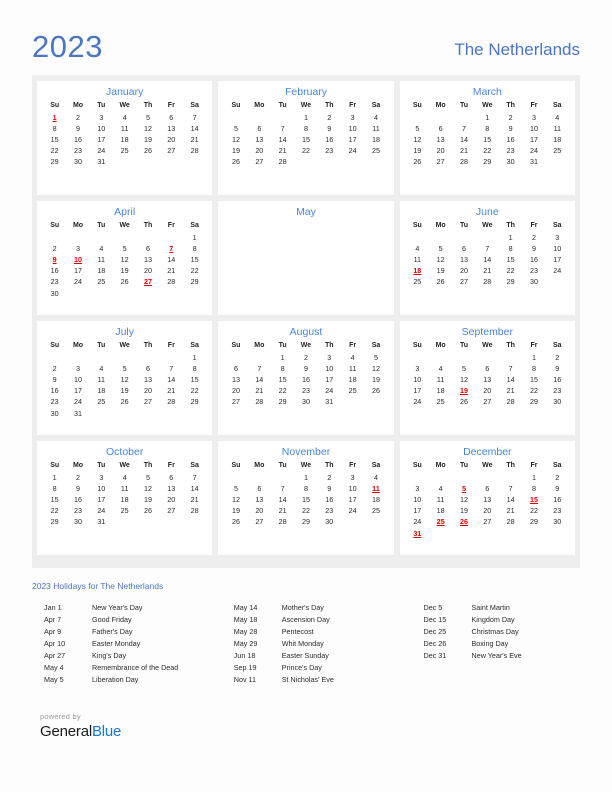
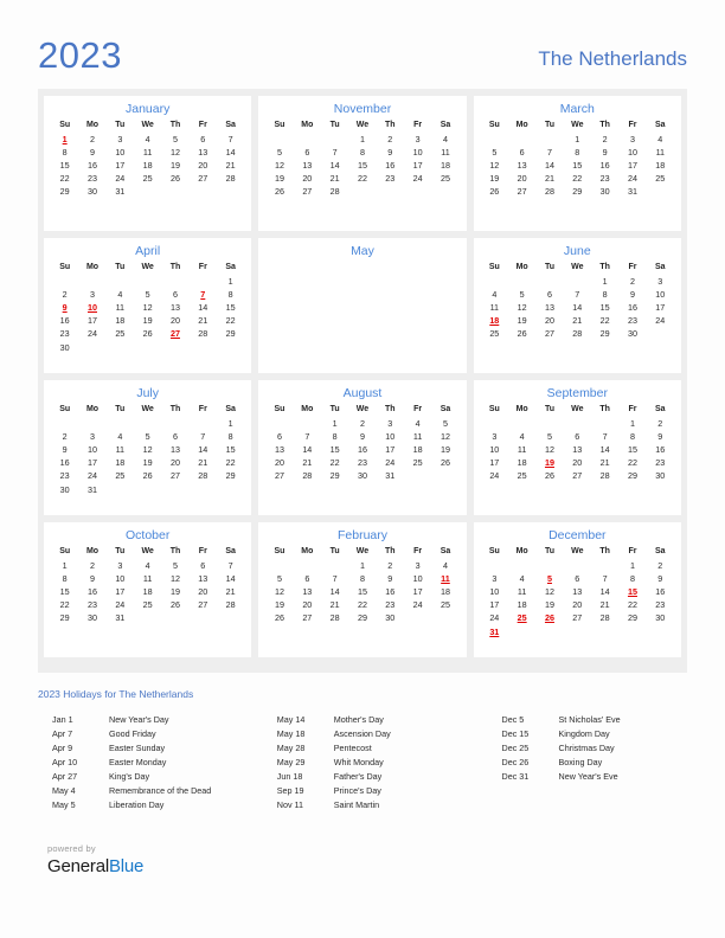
  2023
  The Netherlands
  January
  1	2	3	4	5	6	7
  8	9	10	11	12	13	14
  15	16	17	18	19	20	21
  22	23	24	25	26	27	28
  29	30	31
- February
+ November
  			1	2	3	4
  5	6	7	8	9	10	11
  12	13	14	15	16	17	18
  19	20	21	22	23	24	25
  26	27	28
  March
  			1	2	3	4
  5	6	7	8	9	10	11
  12	13	14	15	16	17	18
  19	20	21	22	23	24	25
  26	27	28	29	30	31
  April
  						1
  2	3	4	5	6	7	8
  9	10	11	12	13	14	15
  16	17	18	19	20	21	22
  23	24	25	26	27	28	29
  30
  May
  June
  				1	2	3
  4	5	6	7	8	9	10
  11	12	13	14	15	16	17
  18	19	20	21	22	23	24
  25	26	27	28	29	30
  July
  						1
  2	3	4	5	6	7	8
  9	10	11	12	13	14	15
  16	17	18	19	20	21	22
  23	24	25	26	27	28	29
  30	31
  August
  		1	2	3	4	5
  6	7	8	9	10	11	12
  13	14	15	16	17	18	19
  20	21	22	23	24	25	26
  27	28	29	30	31
  September
  					1	2
  3	4	5	6	7	8	9
  10	11	12	13	14	15	16
  17	18	19	20	21	22	23
  24	25	26	27	28	29	30
  October
  1	2	3	4	5	6	7
  8	9	10	11	12	13	14
  15	16	17	18	19	20	21
  22	23	24	25	26	27	28
  29	30	31
- November
+ February
  			1	2	3	4
  5	6	7	8	9	10	11
  12	13	14	15	16	17	18
  19	20	21	22	23	24	25
  26	27	28	29	30
  December
  					1	2
  3	4	5	6	7	8	9
  10	11	12	13	14	15	16
  17	18	19	20	21	22	23
  24	25	26	27	28	29	30
  31
  2023 Holidays for The Netherlands
  Jan 1
  New Year's Day
  Apr 7
  Good Friday
  Apr 9
- Father's Day
+ Easter Sunday
  Apr 10
  Easter Monday
  Apr 27
  King's Day
  May 4
  Remembrance of the Dead
  May 5
  Liberation Day
  May 14
  Mother's Day
  May 18
  Ascension Day
  May 28
  Pentecost
  May 29
  Whit Monday
  Jun 18
- Easter Sunday
+ Father's Day
  Sep 19
  Prince's Day
  Nov 11
- St Nicholas' Eve
+ Saint Martin
  Dec 5
- Saint Martin
+ St Nicholas' Eve
  Dec 15
  Kingdom Day
  Dec 25
  Christmas Day
  Dec 26
  Boxing Day
  Dec 31
  New Year's Eve
  powered by
  GeneralBlue
